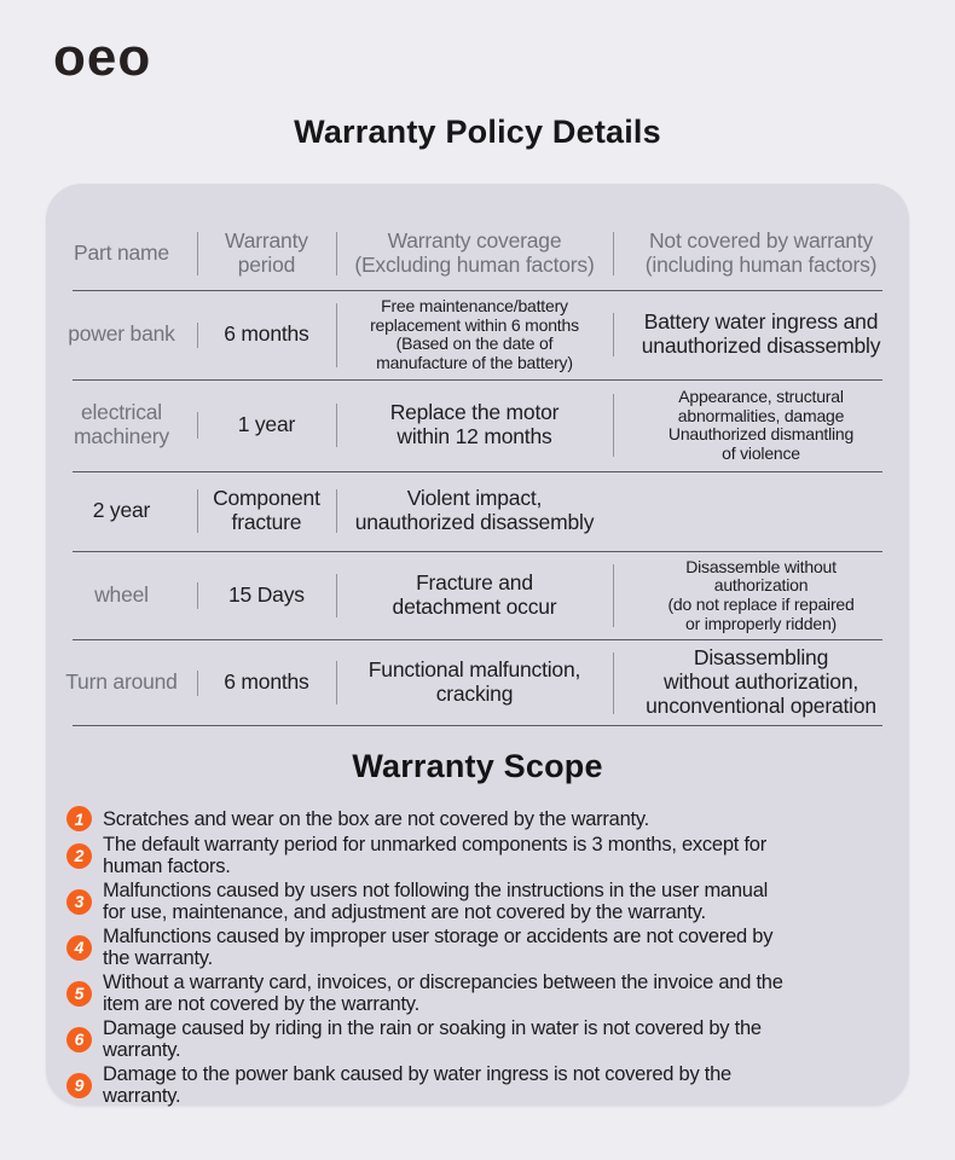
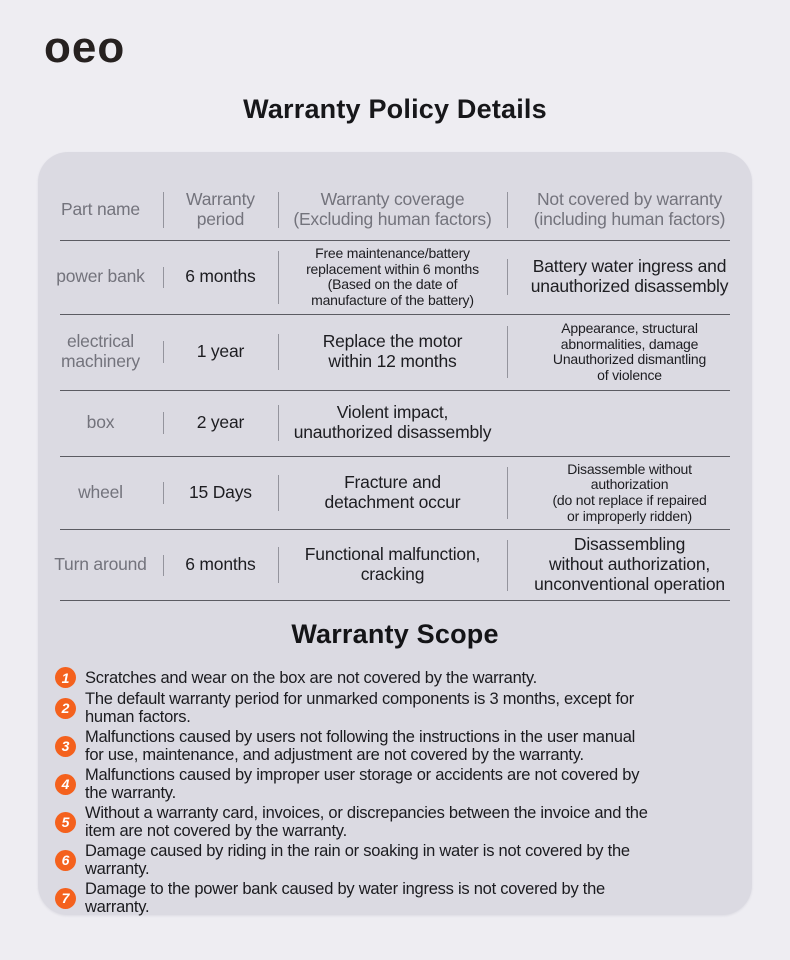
  oeo
  Warranty Policy Details
  Part name
  Warranty
  period
  Warranty coverage
  (Excluding human factors)
  Not covered by warranty
  (including human factors)
  power bank
  6 months
  Free maintenance/battery
  replacement within 6 months
  (Based on the date of
  manufacture of the battery)
  Battery water ingress and
  unauthorized disassembly
  electrical
  machinery
  1 year
  Replace the motor
  within 12 months
  Appearance, structural
  abnormalities, damage
  Unauthorized dismantling
  of violence
+ box
  2 year
- Component fracture
  Violent impact,
  unauthorized disassembly
  wheel
  15 Days
  Fracture and
  detachment occur
  Disassemble without
  authorization
  (do not replace if repaired
  or improperly ridden)
  Turn around
  6 months
  Functional malfunction,
  cracking
  Disassembling
  without authorization,
  unconventional operation
  Warranty Scope
  1
  Scratches and wear on the box are not covered by the warranty.
  2
  The default warranty period for unmarked components is 3 months, except for
  human factors.
  3
  Malfunctions caused by users not following the instructions in the user manual
  for use, maintenance, and adjustment are not covered by the warranty.
  4
  Malfunctions caused by improper user storage or accidents are not covered by
  the warranty.
  5
  Without a warranty card, invoices, or discrepancies between the invoice and the
  item are not covered by the warranty.
  6
  Damage caused by riding in the rain or soaking in water is not covered by the
  warranty.
- 9
+ 7
  Damage to the power bank caused by water ingress is not covered by the
  warranty.
